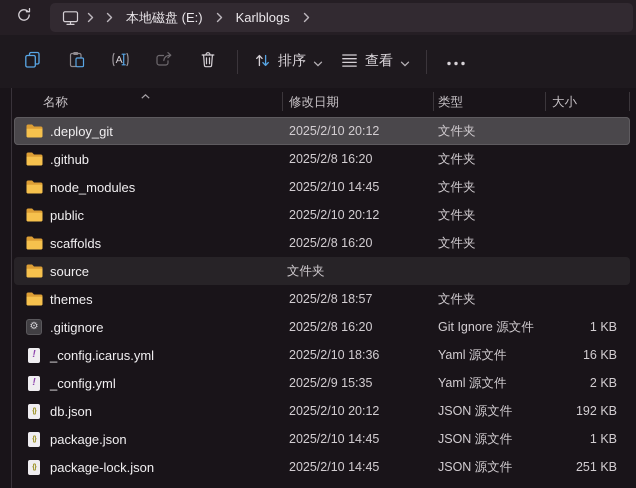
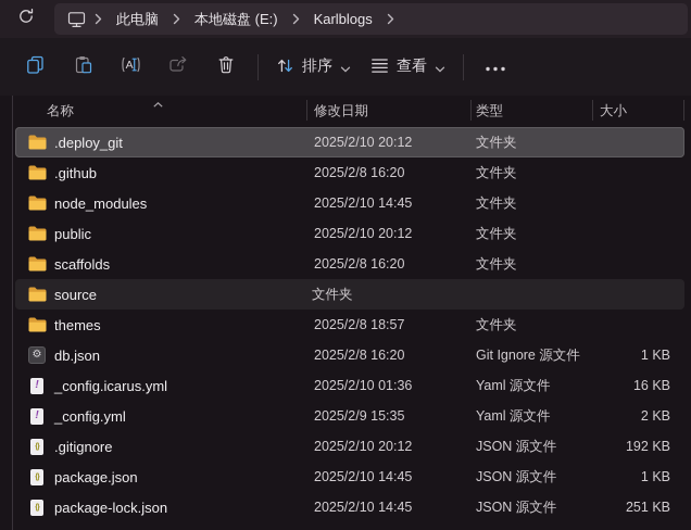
+ 此电脑
  本地磁盘 (E:)
  Karlblogs
  A
  排序
  查看
  名称
  修改日期
  类型
  大小
  .deploy_git
  2025/2/10 20:12
  文件夹
  .github
  2025/2/8 16:20
  文件夹
  node_modules
  2025/2/10 14:45
  文件夹
  public
  2025/2/10 20:12
  文件夹
  scaffolds
  2025/2/8 16:20
  文件夹
  source
  文件夹
  themes
  2025/2/8 18:57
  文件夹
  ⚙
- .gitignore
+ db.json
  2025/2/8 16:20
  Git Ignore 源文件
  1 KB
  !
  _config.icarus.yml
- 2025/2/10 18:36
+ 2025/2/10 01:36
  Yaml 源文件
  16 KB
  !
  _config.yml
  2025/2/9 15:35
  Yaml 源文件
  2 KB
- db.json
+ .gitignore
  2025/2/10 20:12
  JSON 源文件
  192 KB
  package.json
  2025/2/10 14:45
  JSON 源文件
  1 KB
  package-lock.json
  2025/2/10 14:45
  JSON 源文件
  251 KB
